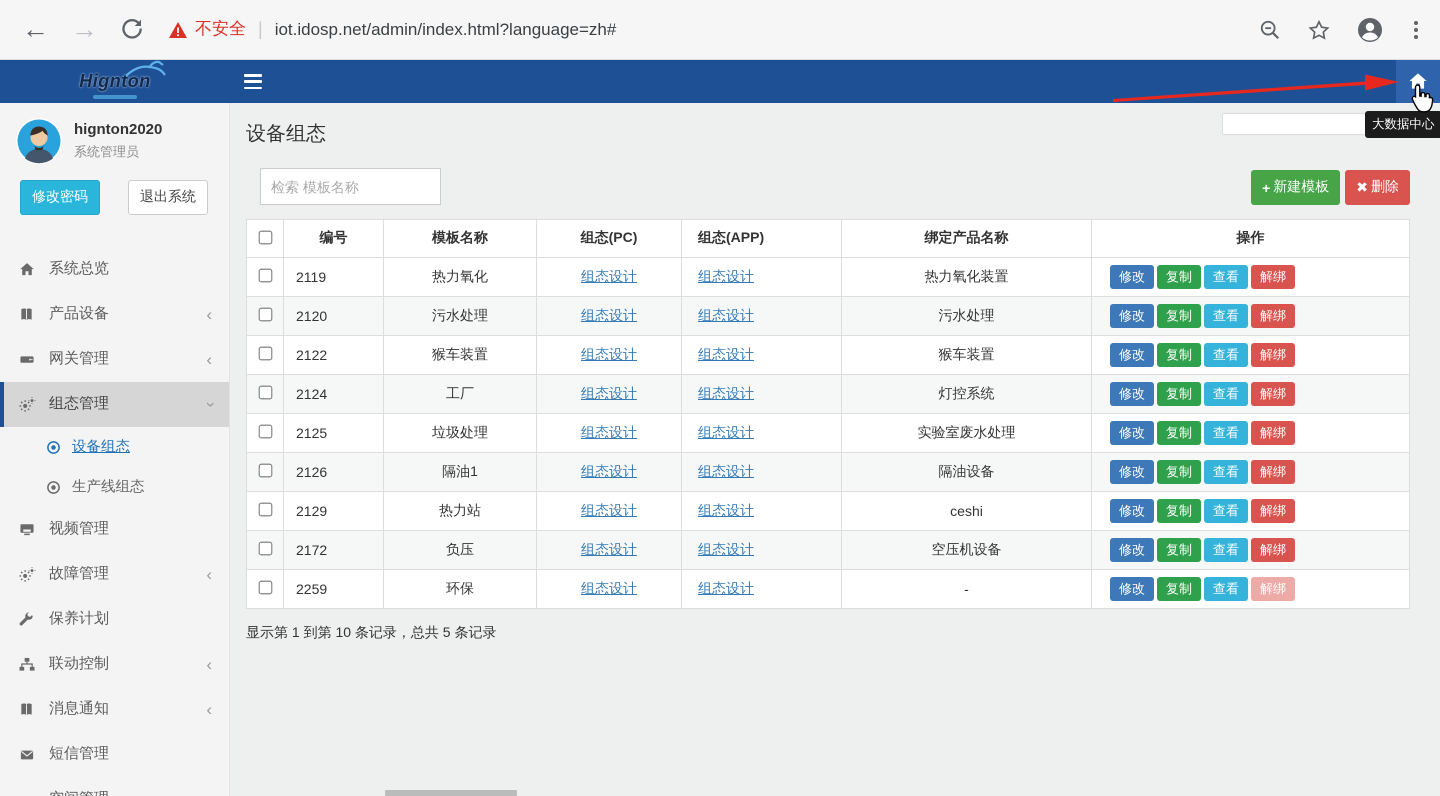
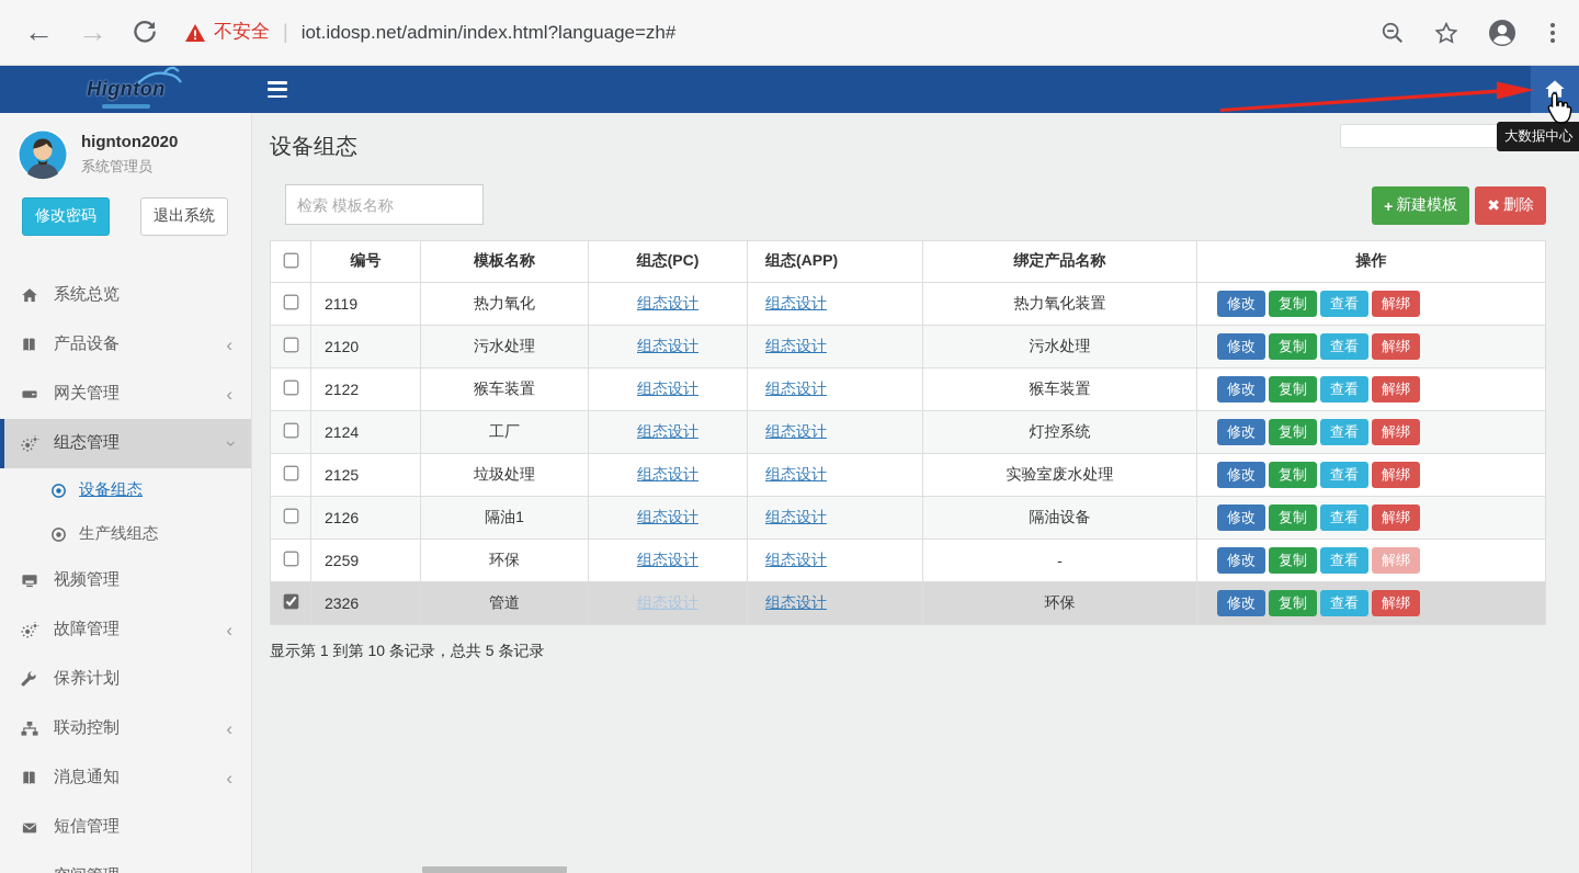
  ←
  →
  不安全
  |
  iot.idosp.net/admin/index.html?language=zh#
  Hignton
  大数据中心
  hignton2020
  系统管理员
  修改密码
  退出系统
  系统总览
  产品设备
  ‹
  网关管理
  ‹
  组态管理
  设备组态
  生产线组态
  视频管理
  故障管理
  ‹
  保养计划
  联动控制
  ‹
  消息通知
  ‹
  短信管理
  设备组态
  检索 模板名称
  +
  新建模板
  ✖
  删除
  	编号	模板名称	组态(PC)	组态(APP)	绑定产品名称	操作
  	2119	热力氧化	组态设计	组态设计	热力氧化装置	修改 复制 查看 解绑
  	2120	污水处理	组态设计	组态设计	污水处理	修改 复制 查看 解绑
  	2122	猴车装置	组态设计	组态设计	猴车装置	修改 复制 查看 解绑
  	2124	工厂	组态设计	组态设计	灯控系统	修改 复制 查看 解绑
  	2125	垃圾处理	组态设计	组态设计	实验室废水处理	修改 复制 查看 解绑
  	2126	隔油1	组态设计	组态设计	隔油设备	修改 复制 查看 解绑
- 	2129	热力站	组态设计	组态设计	ceshi	修改 复制 查看 解绑
- 	2172	负压	组态设计	组态设计	空压机设备	修改 复制 查看 解绑
  	2259	环保	组态设计	组态设计	-	修改 复制 查看 解绑
+ 	2326	管道	组态设计	组态设计	环保	修改 复制 查看 解绑
  显示第 1 到第 10 条记录，总共 5 条记录
